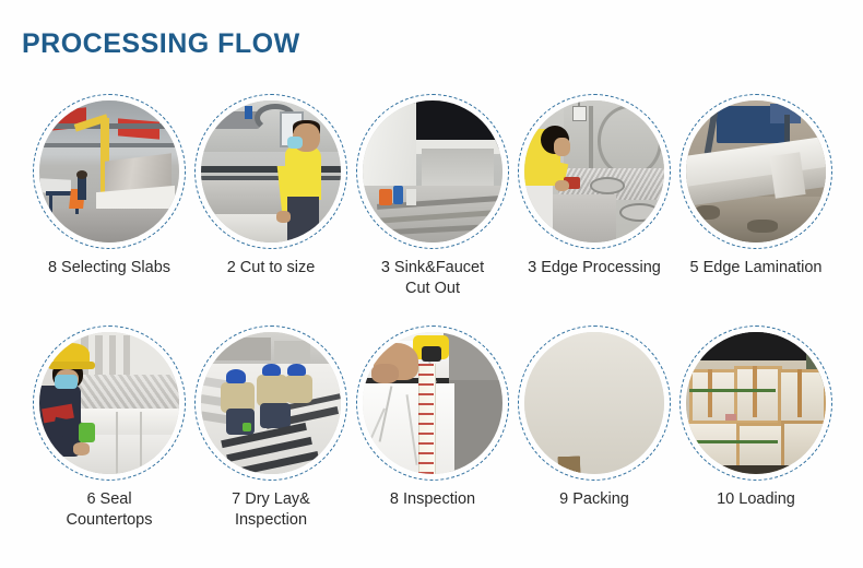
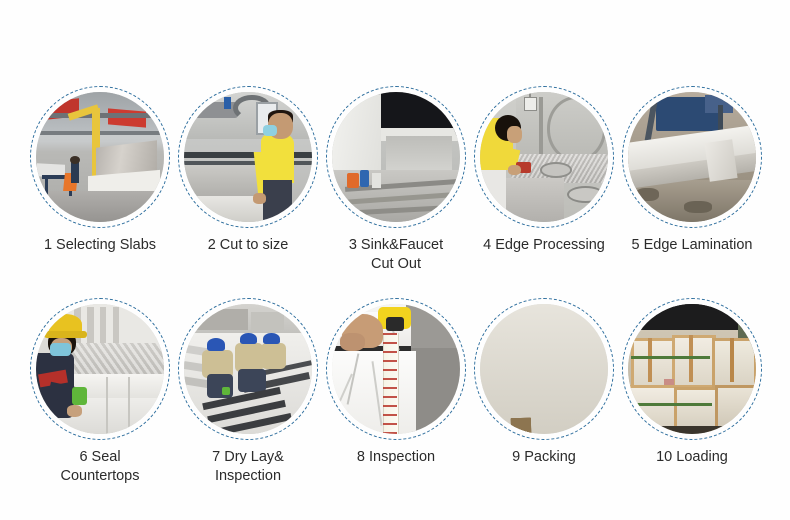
- PROCESSING FLOW
- 8 Selecting Slabs
+ 1 Selecting Slabs
  2 Cut to size
  3 Sink&Faucet
  Cut Out
- 3 Edge Processing
+ 4 Edge Processing
  5 Edge Lamination
  6 Seal
  Countertops
  7 Dry Lay&
  Inspection
  8 Inspection
  9 Packing
  10 Loading
